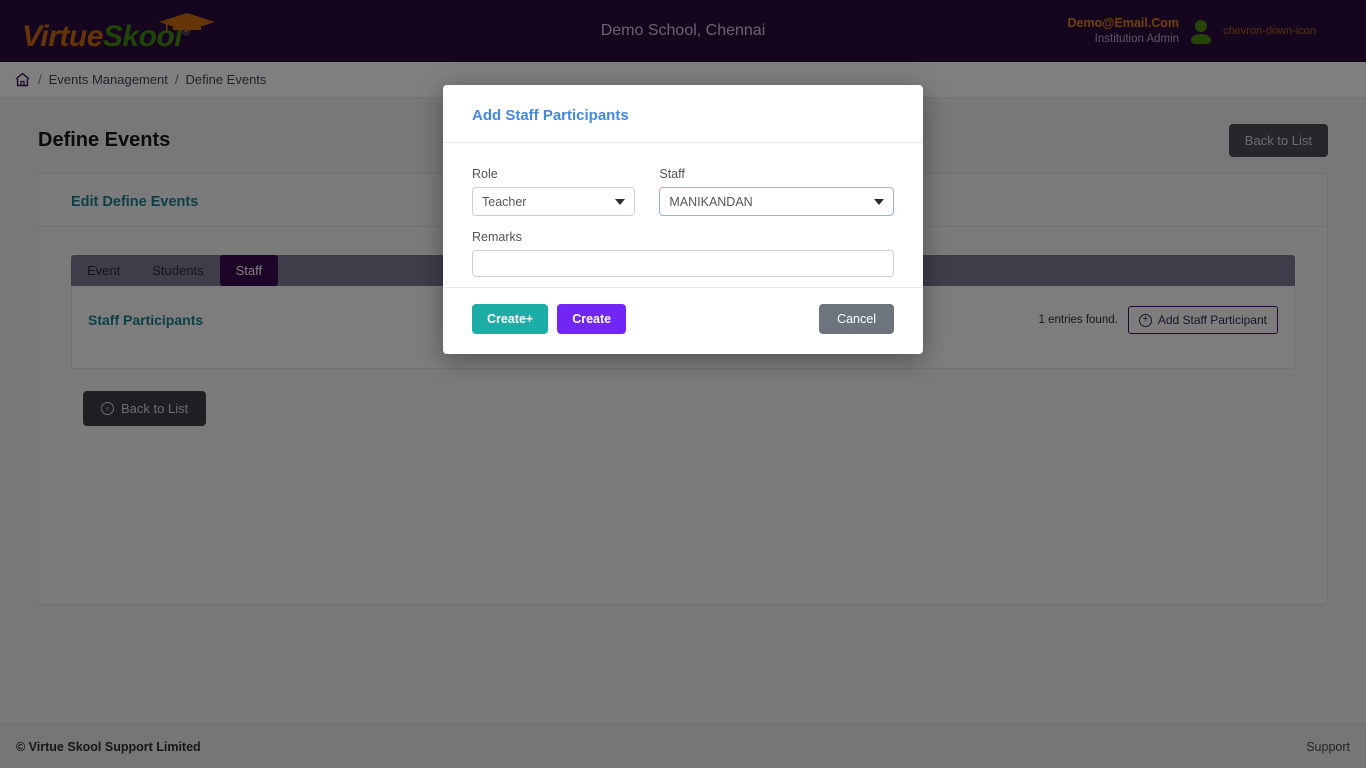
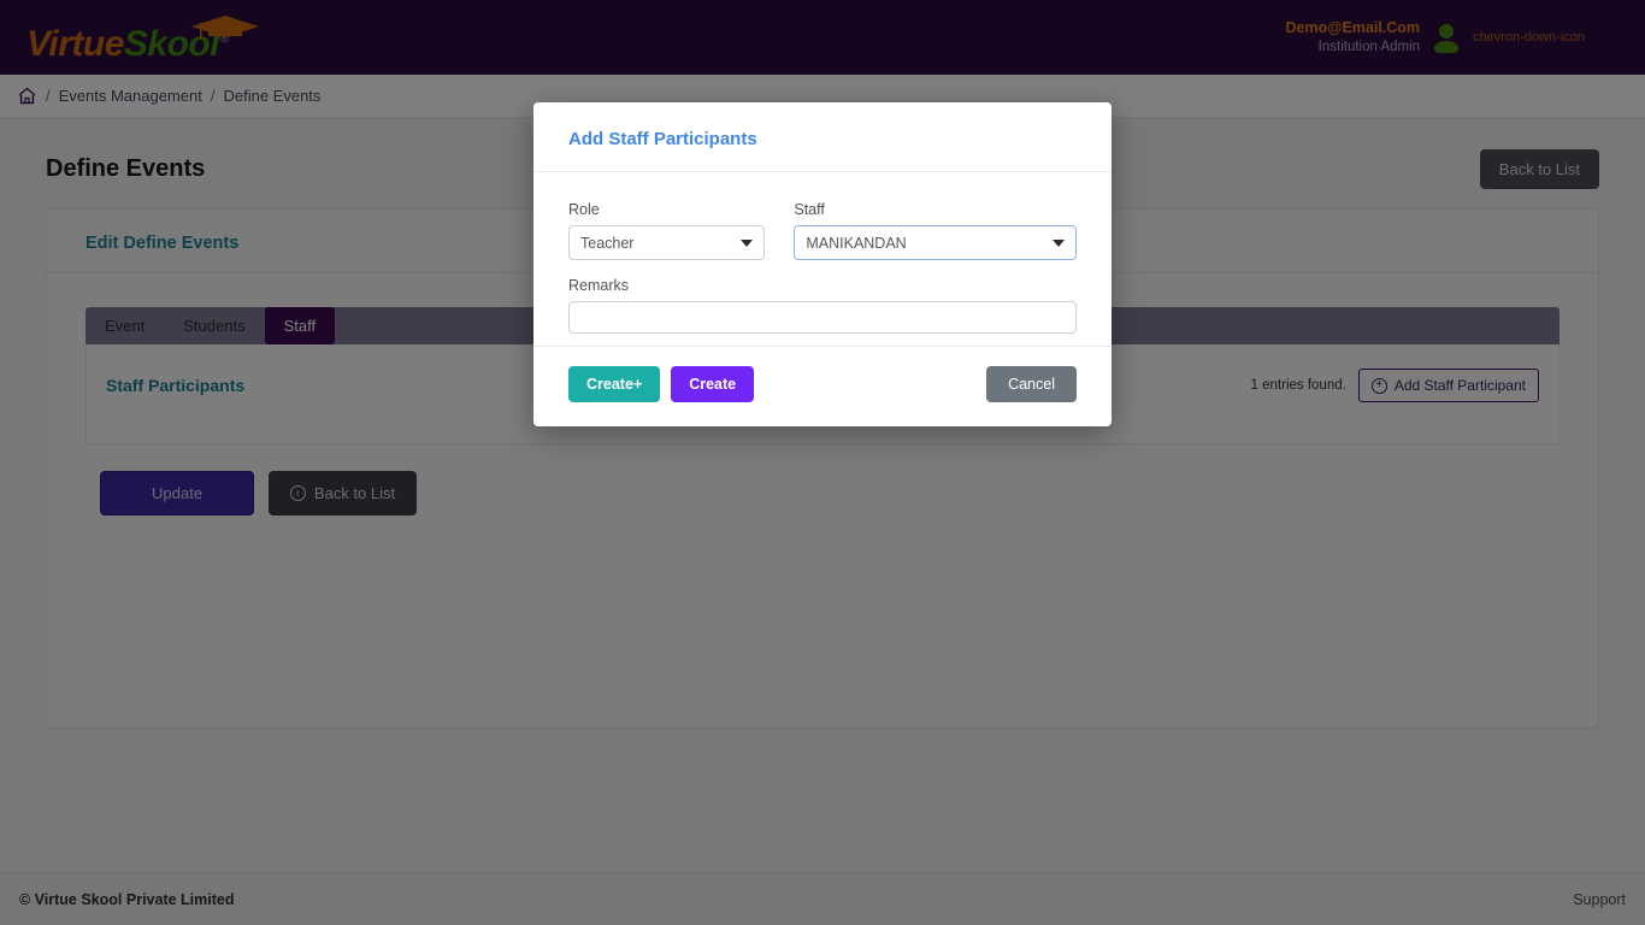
  VirtueSkool®
- Demo School, Chennai
  Demo@Email.Com
  Institution Admin
  chevron-down-icon
  /
  Events Management
  /
  Define Events
  Define Events
  Back to List
  Edit Define Events
  Event
  Students
  Staff
  Staff Participants
  1 entries found.
  +
  Add Staff Participant
+ Update
  ‹
  Back to List
- © Virtue Skool Support Limited
+ © Virtue Skool Private Limited
  Support
  Add Staff Participants
  Role
  Teacher
  Staff
  MANIKANDAN
  Remarks
  Create+
  Create
  Cancel
